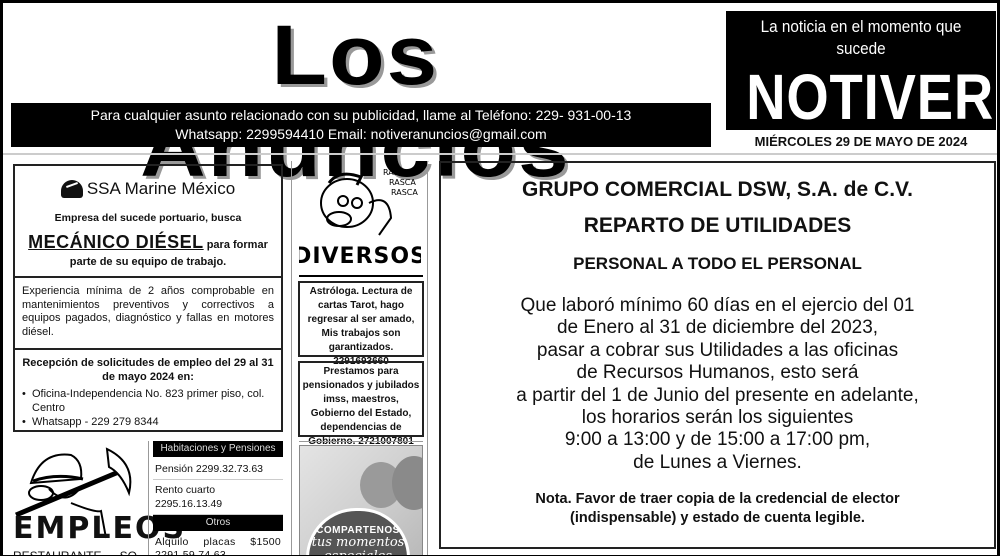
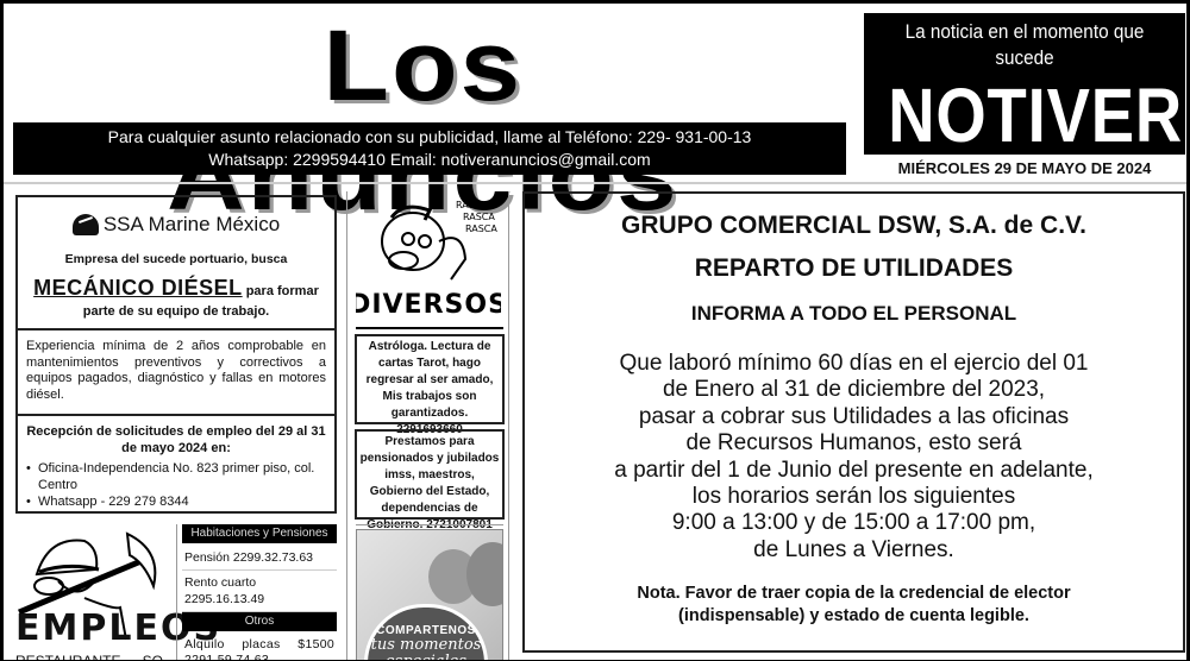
  Los Anuncios
  Para cualquier asunto relacionado con su publicidad, llame al Teléfono: 229- 931-00-13
  Whatsapp: 2299594410 Email: notiveranuncios@gmail.com
  La noticia en el momento que sucede
  NOTIVER
  MIÉRCOLES 29 DE MAYO DE 2024
  SSA Marine México
  Empresa del sucede portuario, busca
  MECÁNICO DIÉSEL para formar parte de su equipo de trabajo.
  Experiencia mínima de 2 años comprobable en mantenimientos preventivos y correctivos a equipos pagados, diagnóstico y fallas en motores diésel.
  Recepción de solicitudes de empleo del 29 al 31 de mayo 2024 en:
  Oficina-Independencia No. 823 primer piso, col. Centro
  Whatsapp - 229 279 8344
  EMPLE
  Habitaciones y Pensiones
  Pensión 2299.32.73.63
  Rento cuarto 2295.16.13.49
  Otros
  RASCA
  RASCA
  RASCA
  DIVERSOS
  Astróloga. Lectura de cartas Tarot, hago regresar al ser amado, Mis trabajos son garantizados. 2291693660
  Prestamos para pensionados y jubilados imss, maestros, Gobierno del Estado, dependencias de
  COMPARTENOS
  tus momentos
  GRUPO COMERCIAL DSW, S.A. de C.V.
  REPARTO DE UTILIDADES
- PERSONAL A TODO EL PERSONAL
+ INFORMA A TODO EL PERSONAL
  Que laboró mínimo 60 días en el ejercio del 01
  de Enero al 31 de diciembre del 2023,
  pasar a cobrar sus Utilidades a las oficinas
  de Recursos Humanos, esto será
  a partir del 1 de Junio del presente en adelante,
  los horarios serán los siguientes
  9:00 a 13:00 y de 15:00 a 17:00 pm,
  de Lunes a Viernes.
  Nota. Favor de traer copia de la credencial de elector
  (indispensable) y estado de cuenta legible.
